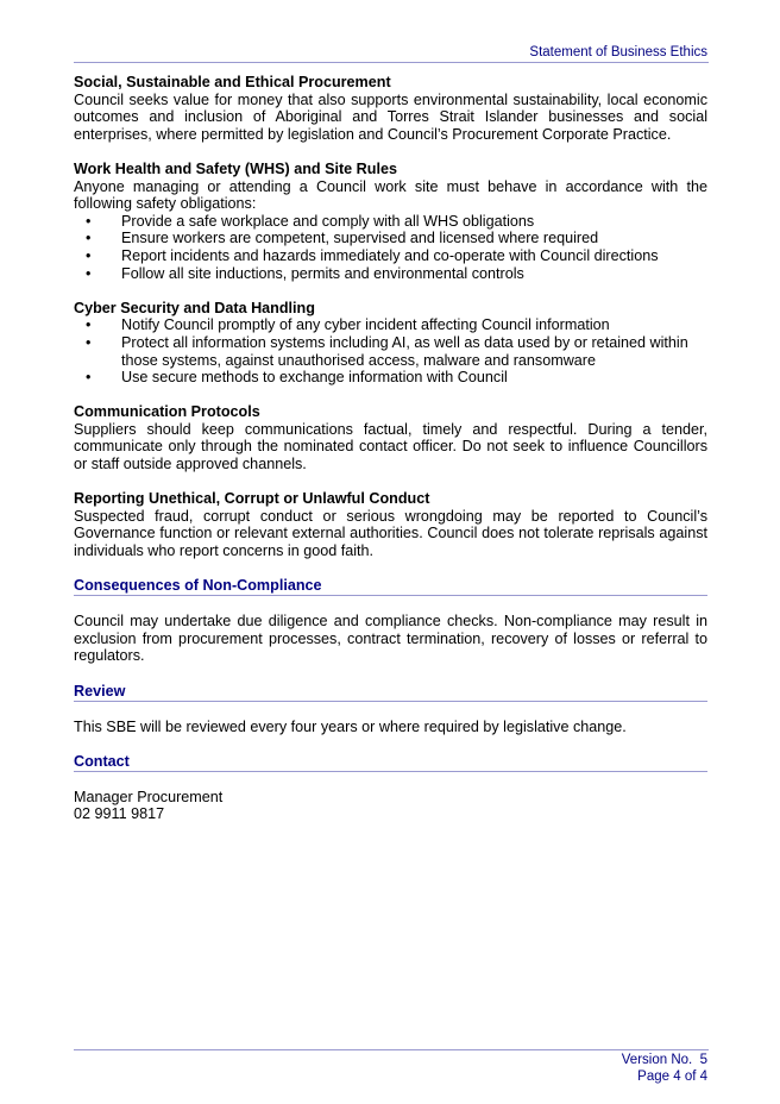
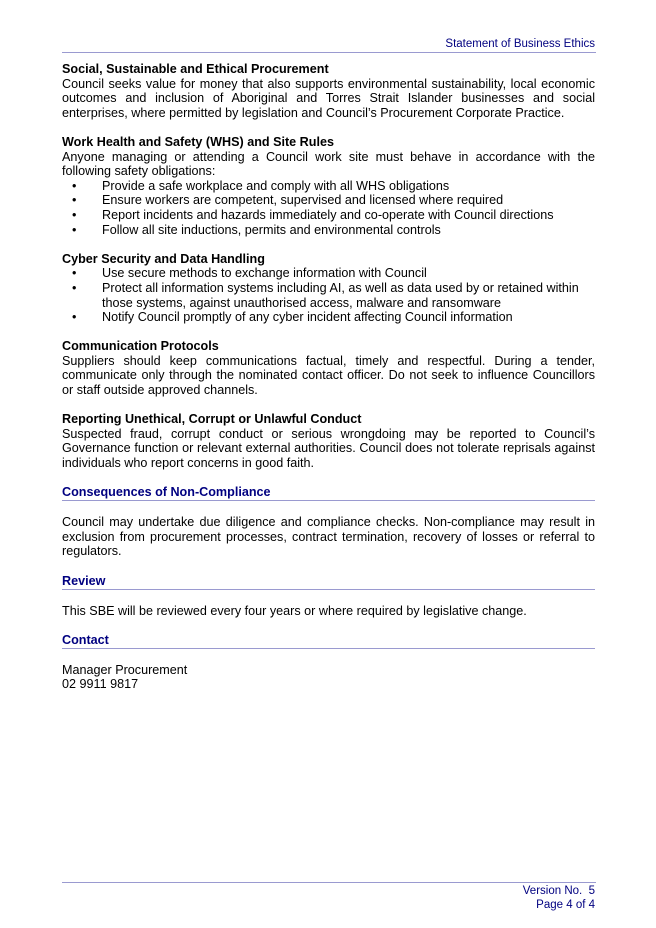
  Statement of Business Ethics
  Social, Sustainable and Ethical Procurement
  Council seeks value for money that also supports environmental sustainability, local economic outcomes and inclusion of Aboriginal and Torres Strait Islander businesses and social enterprises, where permitted by legislation and Council’s Procurement Corporate Practice.
  Work Health and Safety (WHS) and Site Rules
  Anyone managing or attending a Council work site must behave in accordance with the following safety obligations:
  Provide a safe workplace and comply with all WHS obligations
  Ensure workers are competent, supervised and licensed where required
  Report incidents and hazards immediately and co-operate with Council directions
  Follow all site inductions, permits and environmental controls
  Cyber Security and Data Handling
- Notify Council promptly of any cyber incident affecting Council information
+ Use secure methods to exchange information with Council
  Protect all information systems including AI, as well as data used by or retained within those systems, against unauthorised access, malware and ransomware
- Use secure methods to exchange information with Council
+ Notify Council promptly of any cyber incident affecting Council information
  Communication Protocols
  Suppliers should keep communications factual, timely and respectful. During a tender, communicate only through the nominated contact officer. Do not seek to influence Councillors or staff outside approved channels.
  Reporting Unethical, Corrupt or Unlawful Conduct
  Suspected fraud, corrupt conduct or serious wrongdoing may be reported to Council’s Governance function or relevant external authorities. Council does not tolerate reprisals against individuals who report concerns in good faith.
  Consequences of Non-Compliance
  Council may undertake due diligence and compliance checks. Non-compliance may result in exclusion from procurement processes, contract termination, recovery of losses or referral to regulators.
  Review
  This SBE will be reviewed every four years or where required by legislative change.
  Contact
  Manager Procurement
  02 9911 9817
  Version No. 5
  Page 4 of 4
